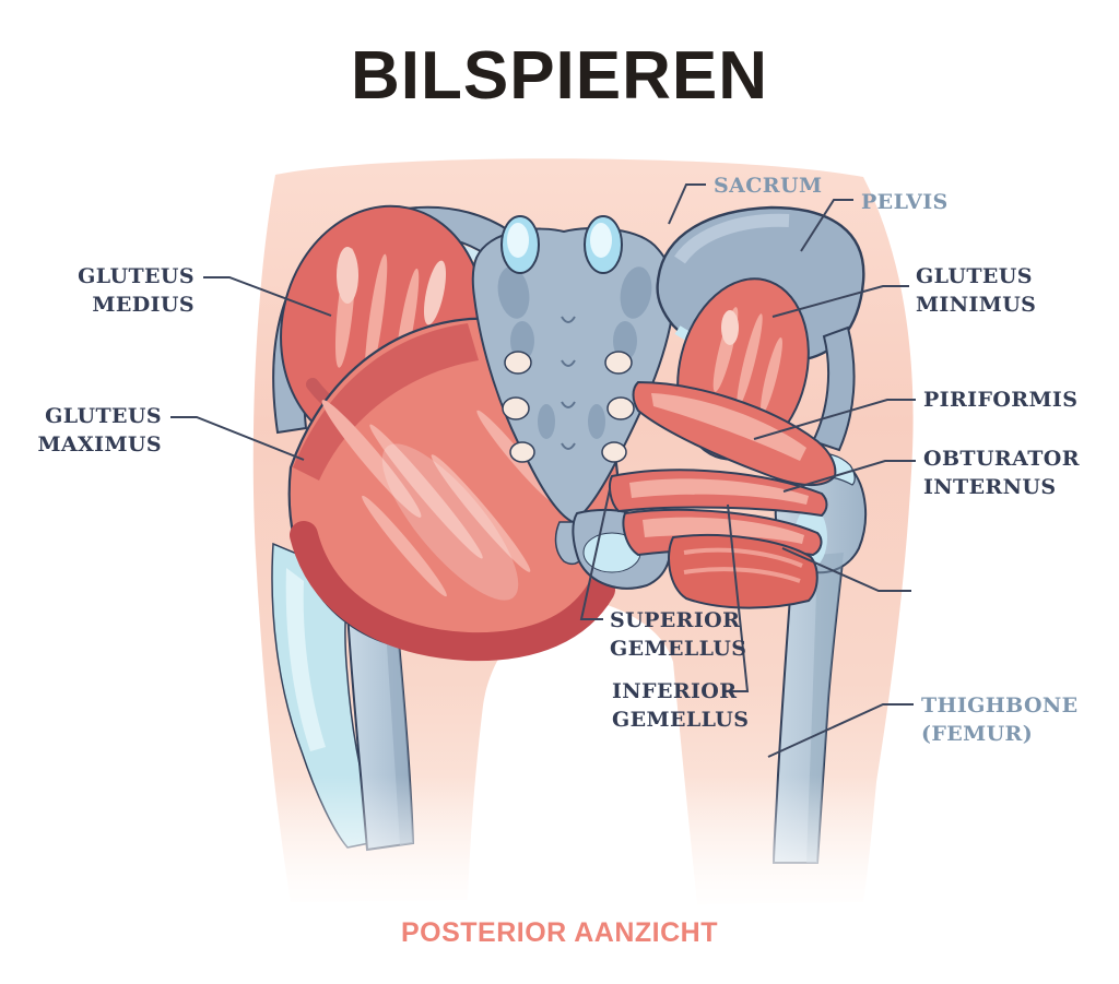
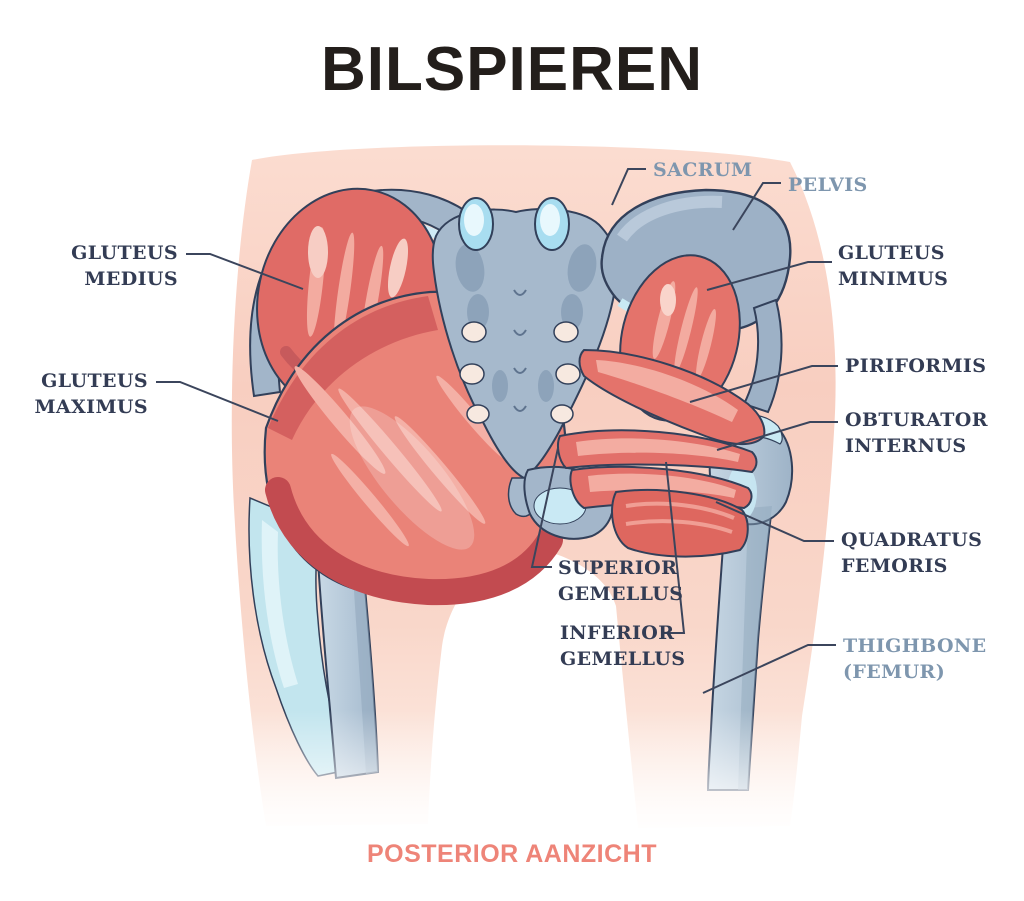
  BILSPIEREN
  GLUTEUS
  MEDIUS
  GLUTEUS
  MAXIMUS
  SACRUM
  PELVIS
  GLUTEUS
  MINIMUS
  PIRIFORMIS
  OBTURATOR
  INTERNUS
+ QUADRATUS
+ FEMORIS
  SUPERIOR
  GEMELLUS
  INFERIOR
  GEMELLUS
  THIGHBONE
  (FEMUR)
  POSTERIOR AANZICHT
